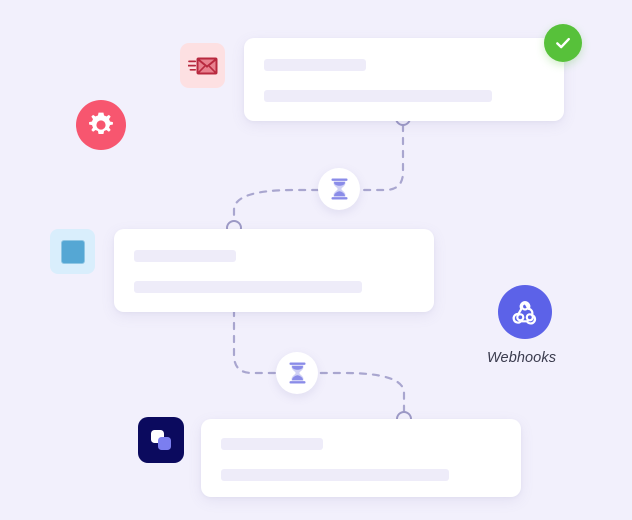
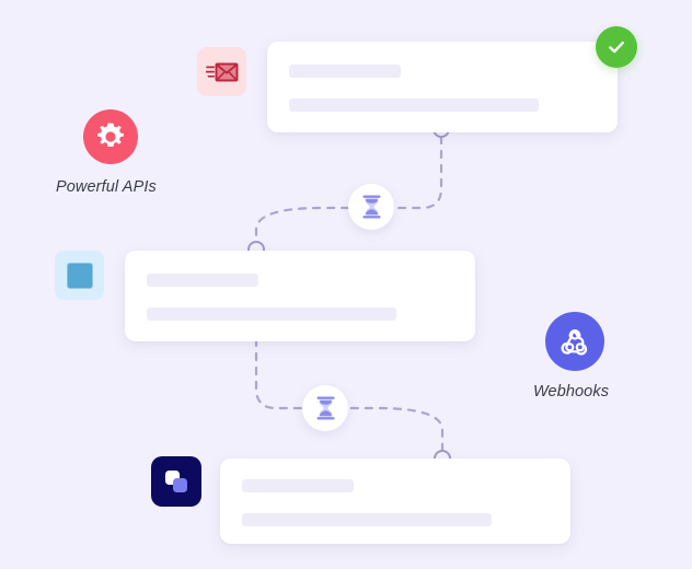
+ Powerful APIs
  Webhooks
